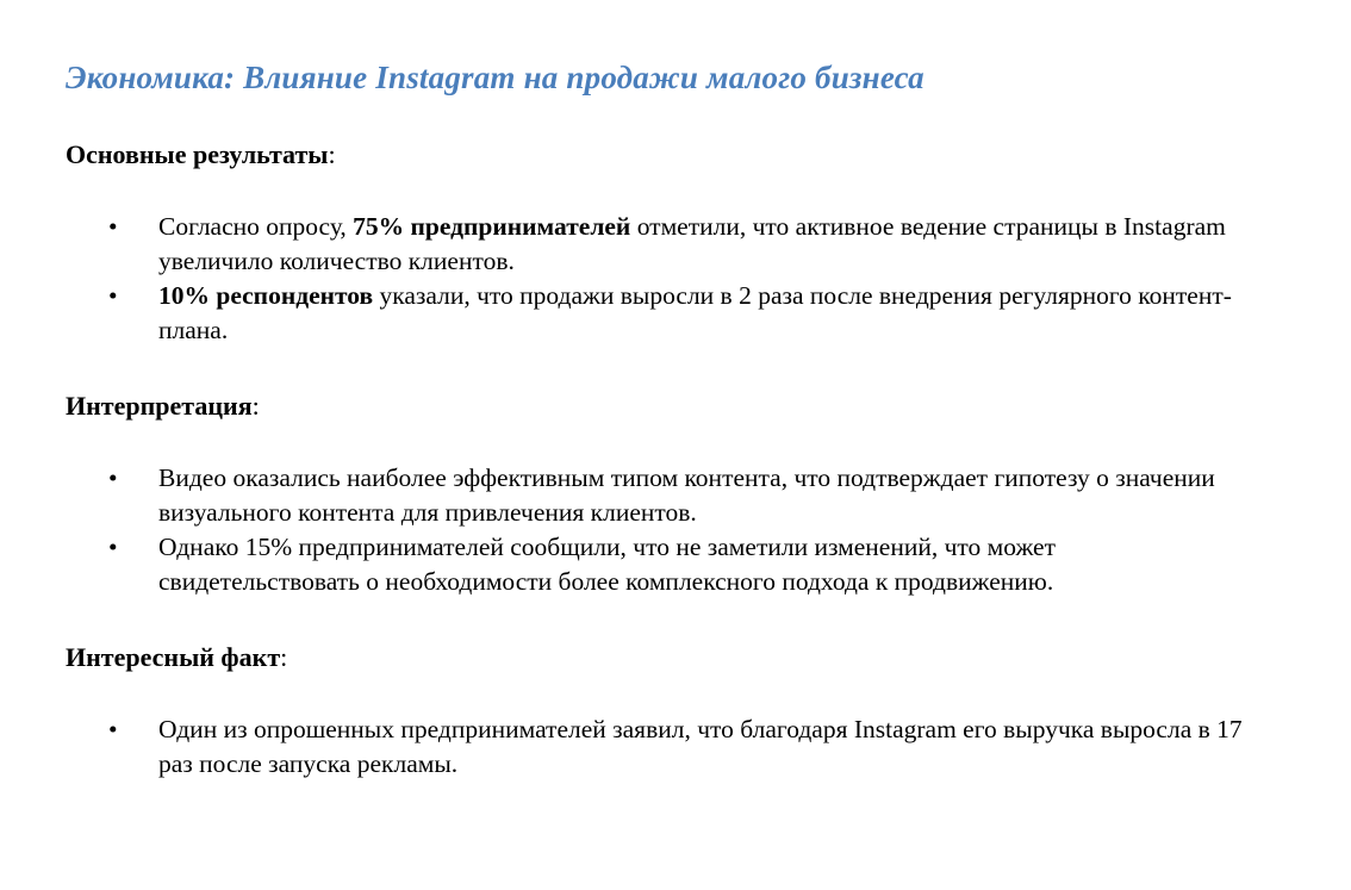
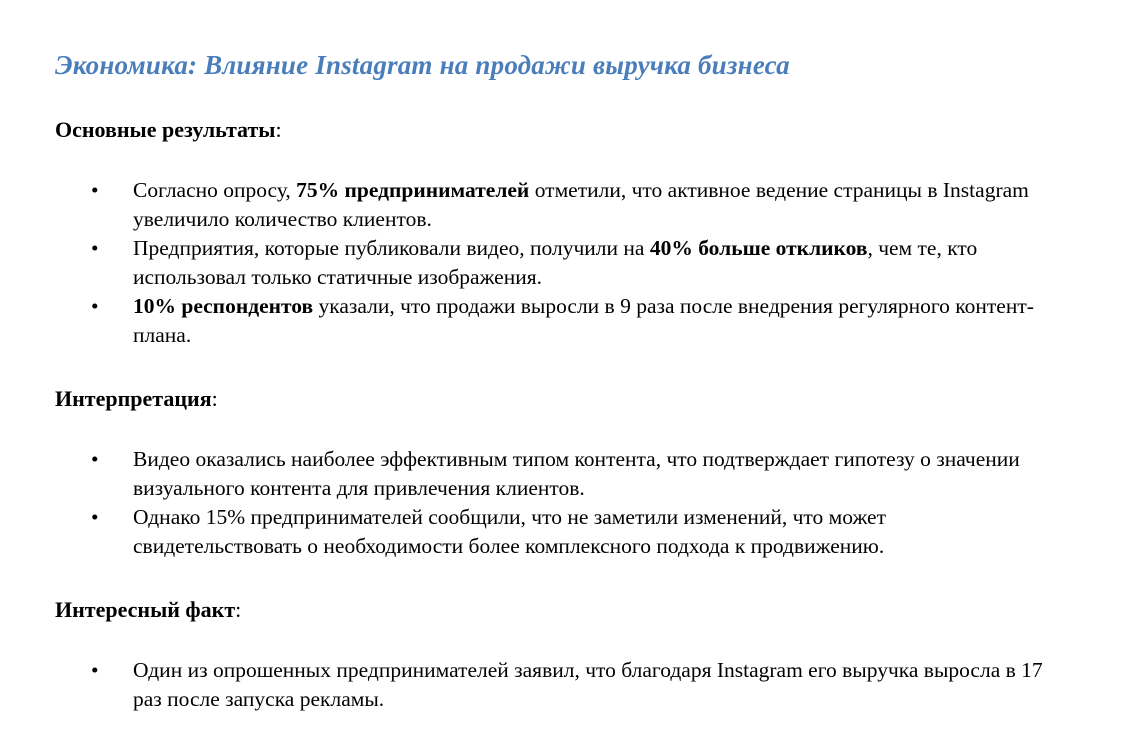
- Экономика: Влияние Instagram на продажи малого бизнеса
+ Экономика: Влияние Instagram на продажи выручка бизнеса
  Основные результаты:
  Согласно опросу, 75% предпринимателей отметили, что активное ведение страницы в Instagram увеличило количество клиентов.
+ Предприятия, которые публиковали видео, получили на 40% больше откликов, чем те, кто использовал только статичные изображения.
- 10% респондентов указали, что продажи выросли в 2 раза после внедрения регулярного контент-плана.
+ 10% респондентов указали, что продажи выросли в 9 раза после внедрения регулярного контент-плана.
  Интерпретация:
  Видео оказались наиболее эффективным типом контента, что подтверждает гипотезу о значении визуального контента для привлечения клиентов.
  Однако 15% предпринимателей сообщили, что не заметили изменений, что может свидетельствовать о необходимости более комплексного подхода к продвижению.
  Интересный факт:
  Один из опрошенных предпринимателей заявил, что благодаря Instagram его выручка выросла в 17 раз после запуска рекламы.
